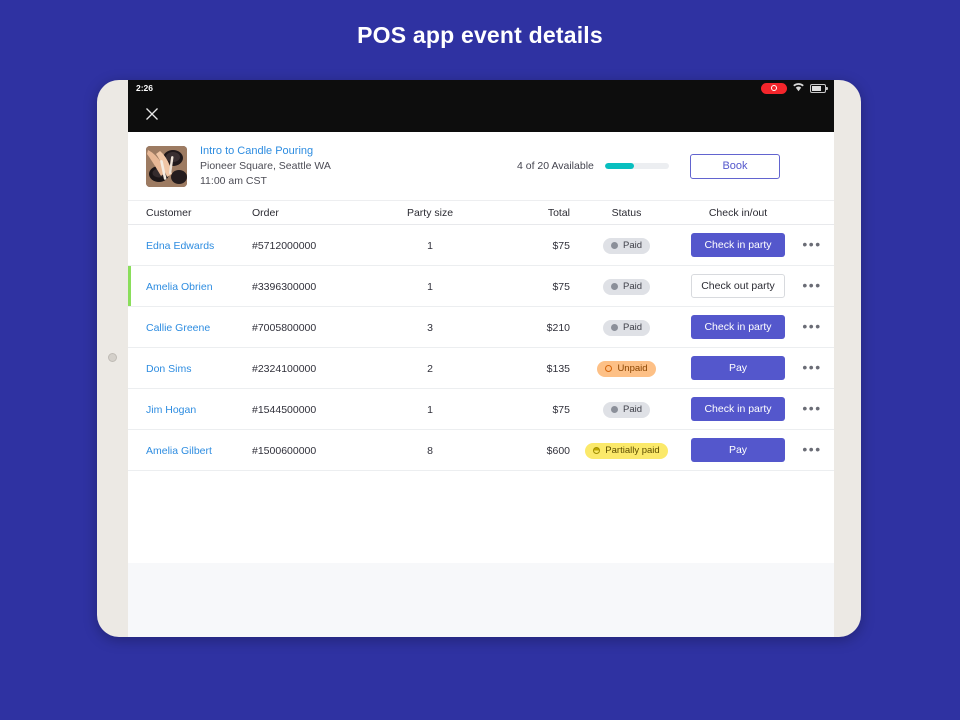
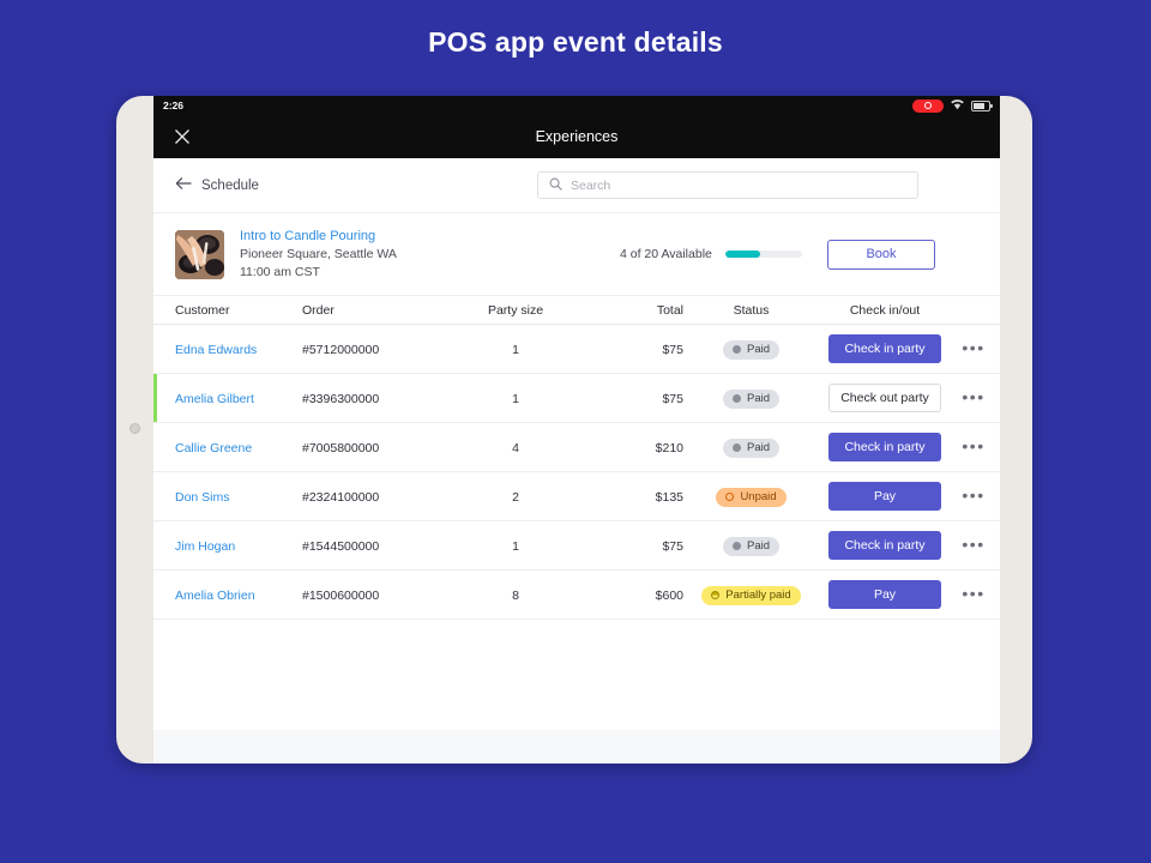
  POS app event details
  2:26
+ Experiences
+ Schedule
+ Search
  Intro to Candle Pouring
  Pioneer Square, Seattle WA
  11:00 am CST
  4 of 20 Available
  Book
  Customer
  Order
  Party size
  Total
  Status
  Check in/out
  Edna Edwards
  #5712000000
  1
  $75
  Paid
  Check in party
  •••
- Amelia Obrien
+ Amelia Gilbert
  #3396300000
  1
  $75
  Paid
  Check out party
  •••
  Callie Greene
  #7005800000
- 3
+ 4
  $210
  Paid
  Check in party
  •••
  Don Sims
  #2324100000
  2
  $135
  Unpaid
  Pay
  •••
  Jim Hogan
  #1544500000
  1
  $75
  Paid
  Check in party
  •••
- Amelia Gilbert
+ Amelia Obrien
  #1500600000
  8
  $600
  Partially paid
  Pay
  •••
